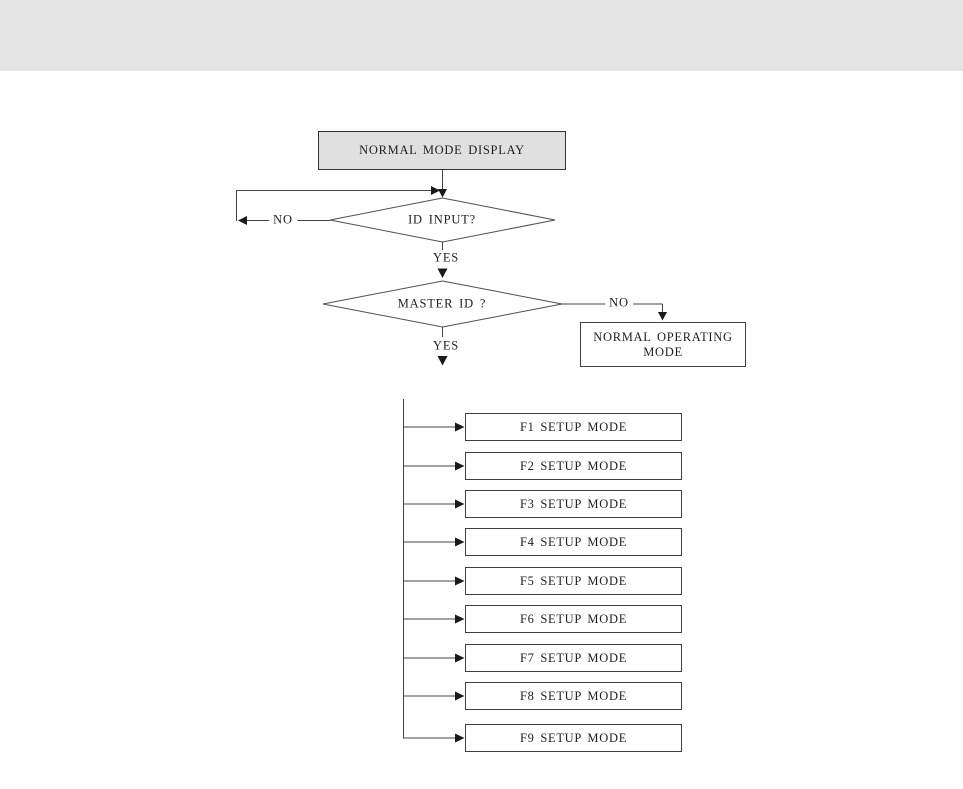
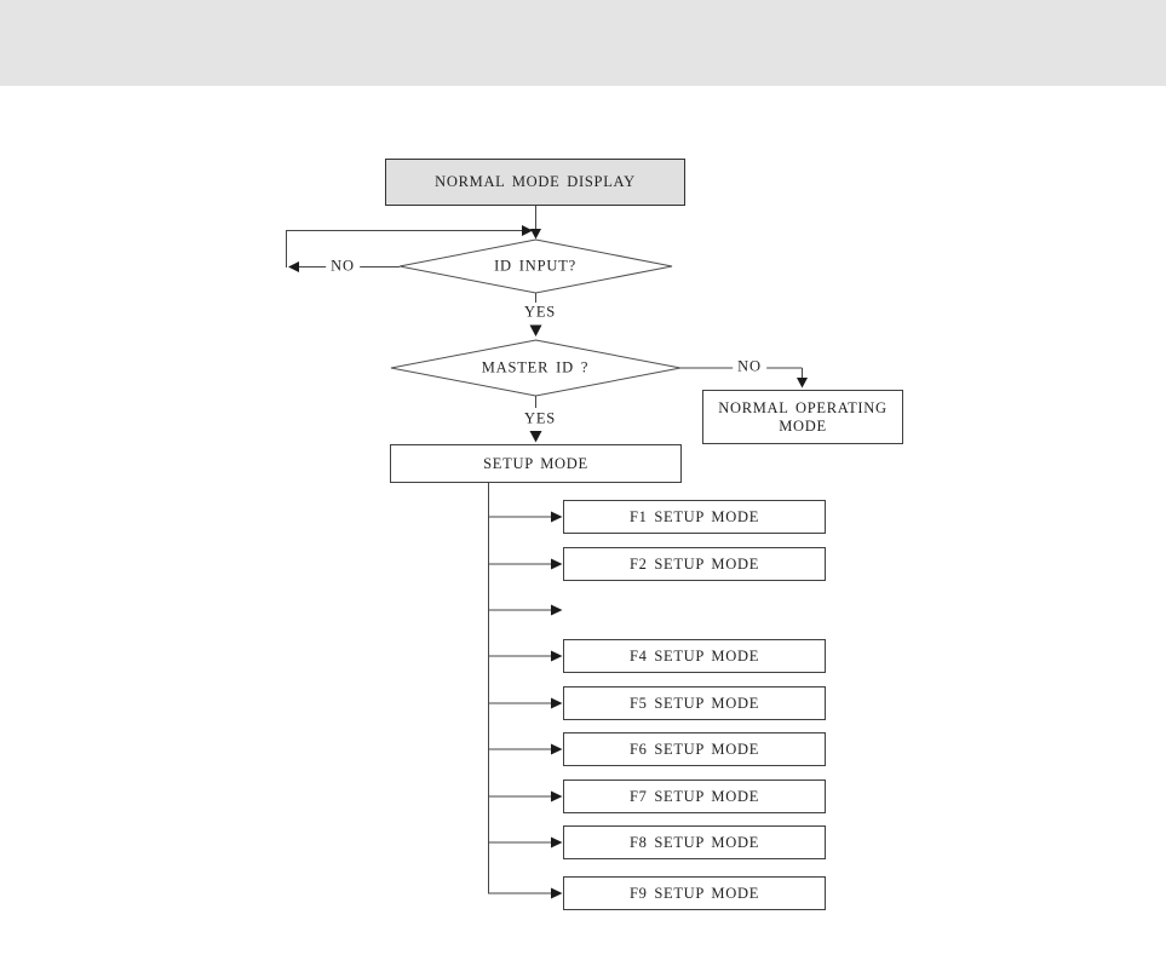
  NORMAL MODE DISPLAY
  ID INPUT?
  MASTER ID ?
  NO
  YES
  NO
  YES
  NORMAL OPERATING
  MODE
+ SETUP MODE
  F1 SETUP MODE
  F2 SETUP MODE
- F3 SETUP MODE
  F4 SETUP MODE
  F5 SETUP MODE
  F6 SETUP MODE
  F7 SETUP MODE
  F8 SETUP MODE
  F9 SETUP MODE
